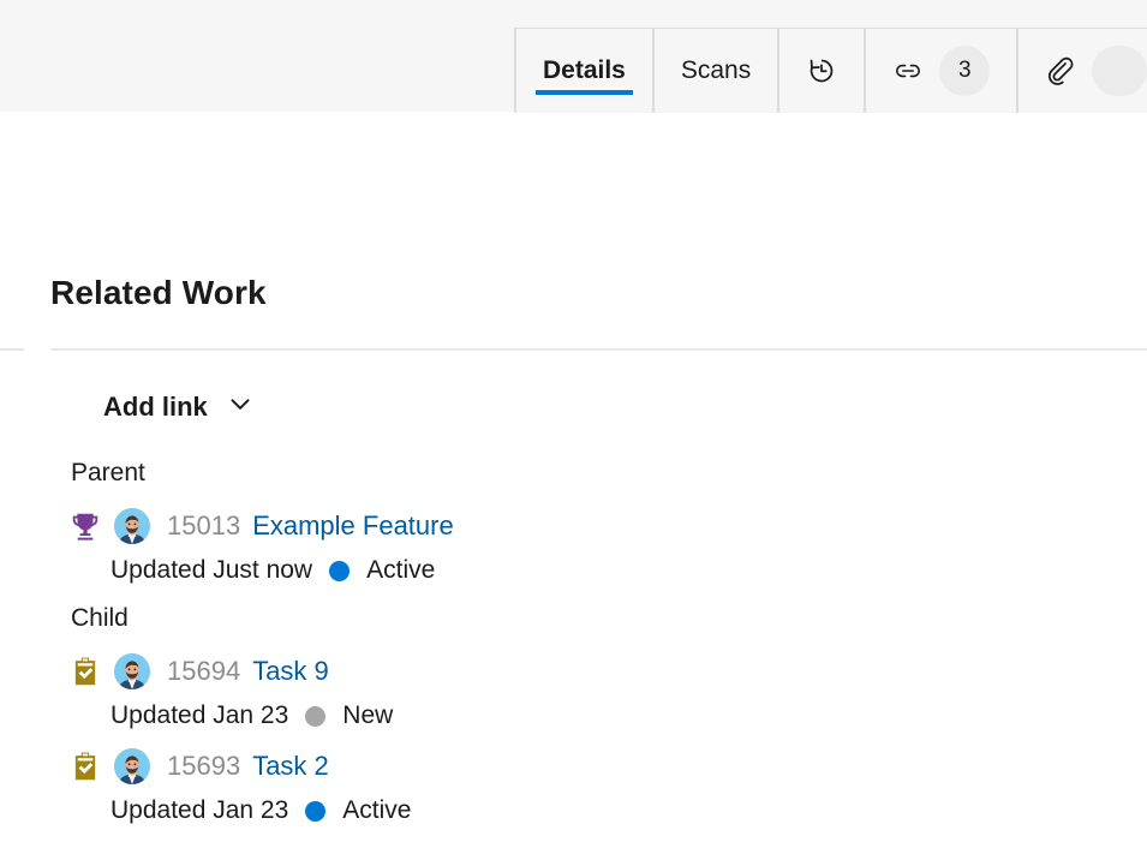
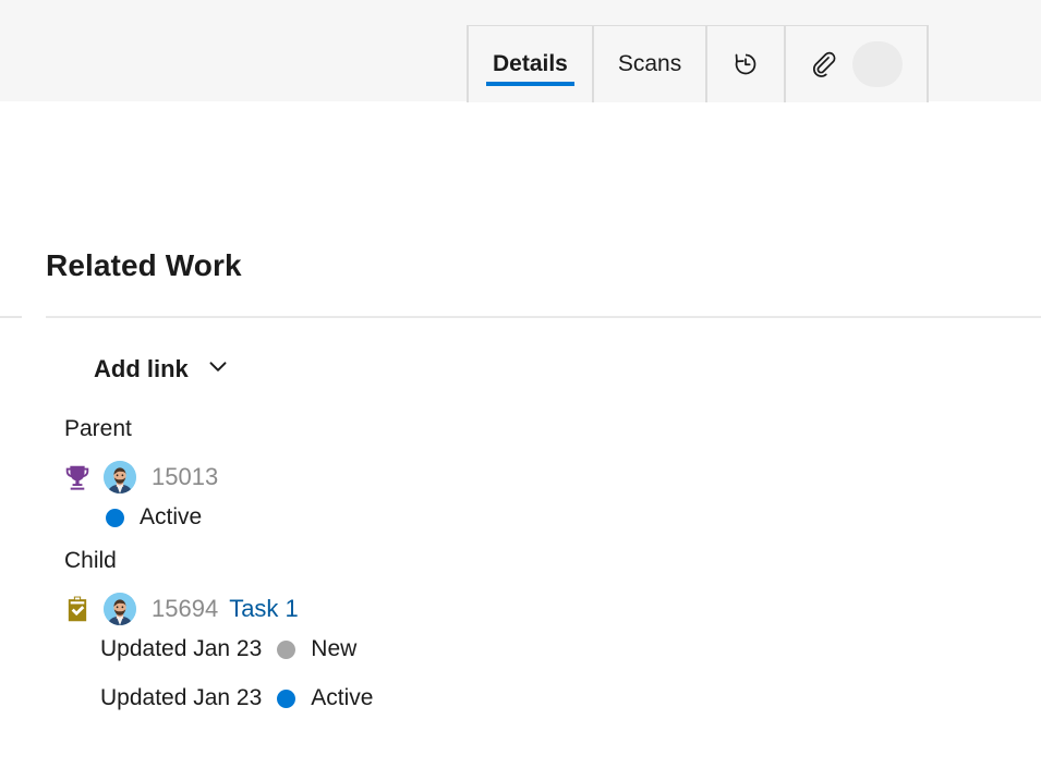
  Details
  Scans
- 3
  Related Work
  Add link
  Parent
  15013
- Example Feature
- Updated Just now
  Active
  Child
  15694
- Task 9
+ Task 1
  Updated Jan 23
  New
- 15693
- Task 2
  Updated Jan 23
  Active
